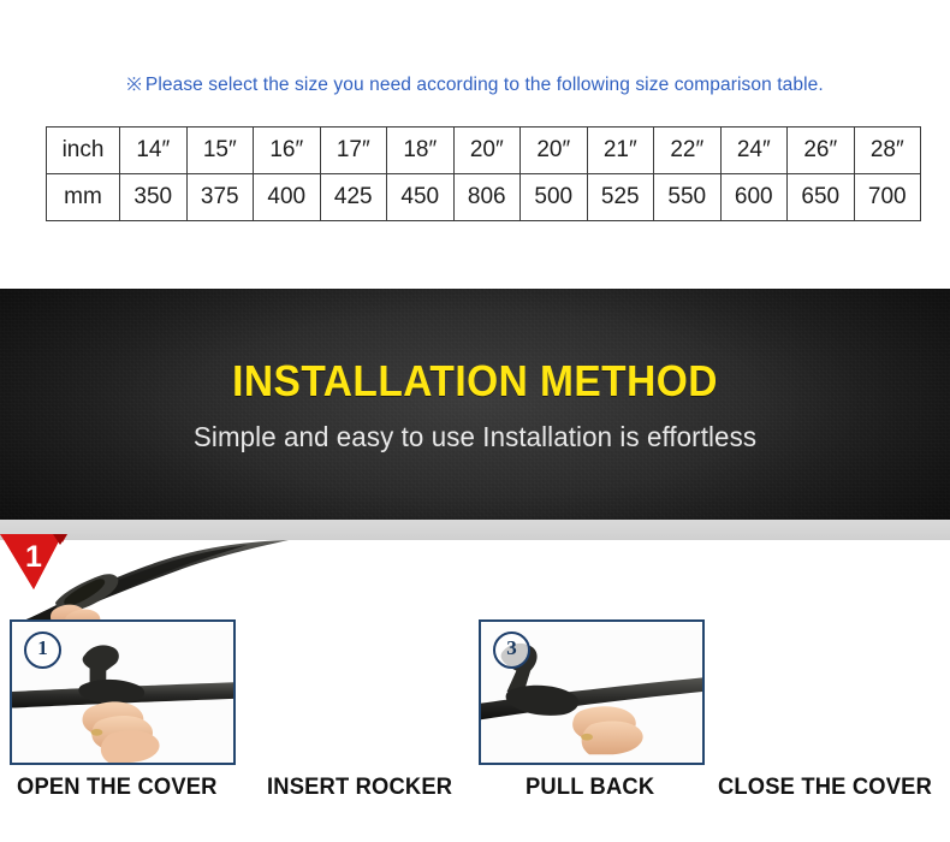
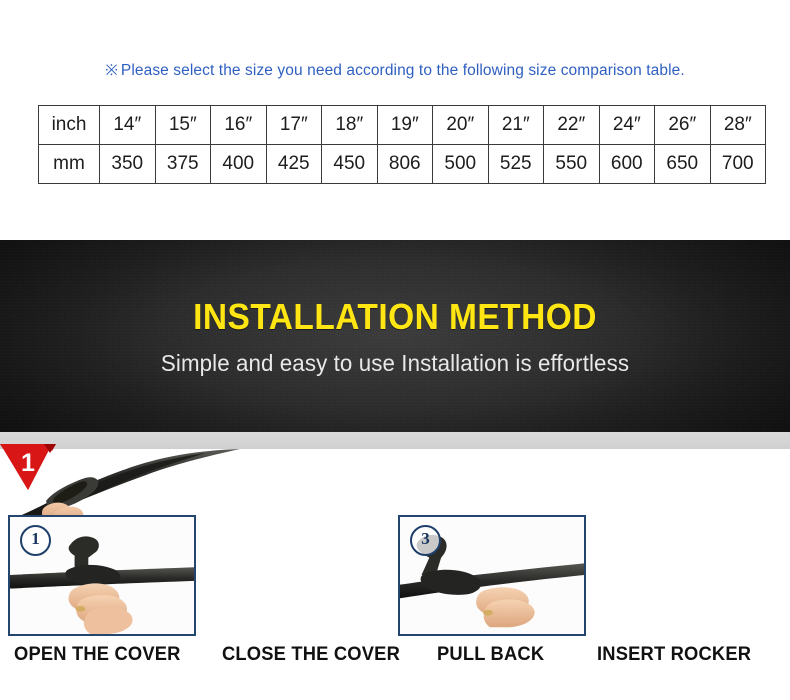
  ※ Please select the size you need according to the following size comparison table.
- inch	14″	15″	16″	17″	18″	20″	20″	21″	22″	24″	26″	28″
+ inch	14″	15″	16″	17″	18″	19″	20″	21″	22″	24″	26″	28″
  mm	350	375	400	425	450	806	500	525	550	600	650	700
  INSTALLATION METHOD
  Simple and easy to use Installation is effortless
  1
  1
  3
  OPEN THE COVER
- INSERT ROCKER
+ CLOSE THE COVER
  PULL BACK
- CLOSE THE COVER
+ INSERT ROCKER
